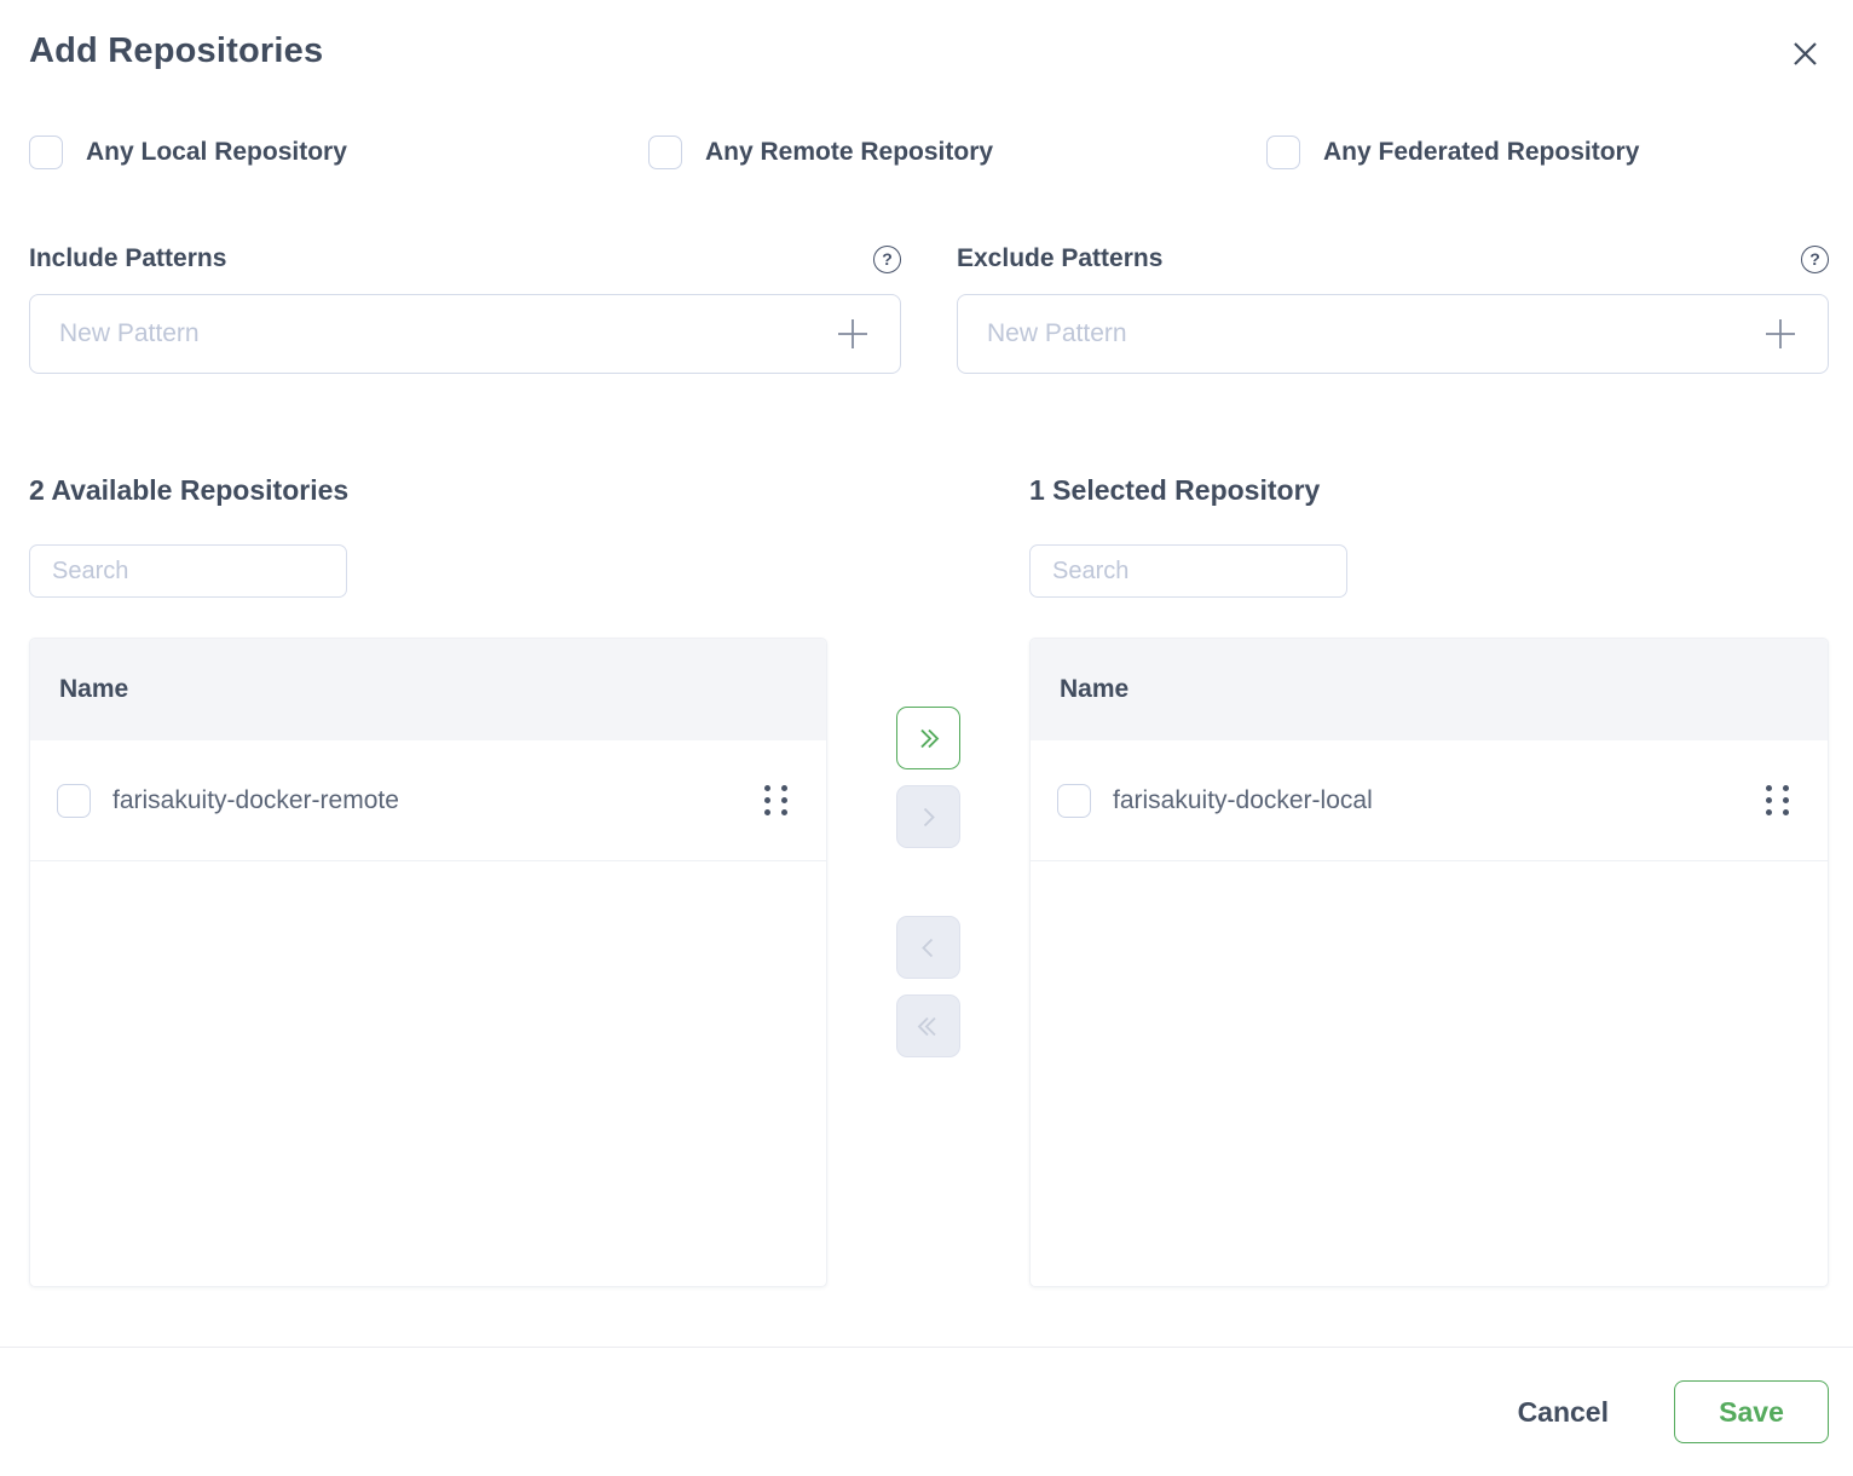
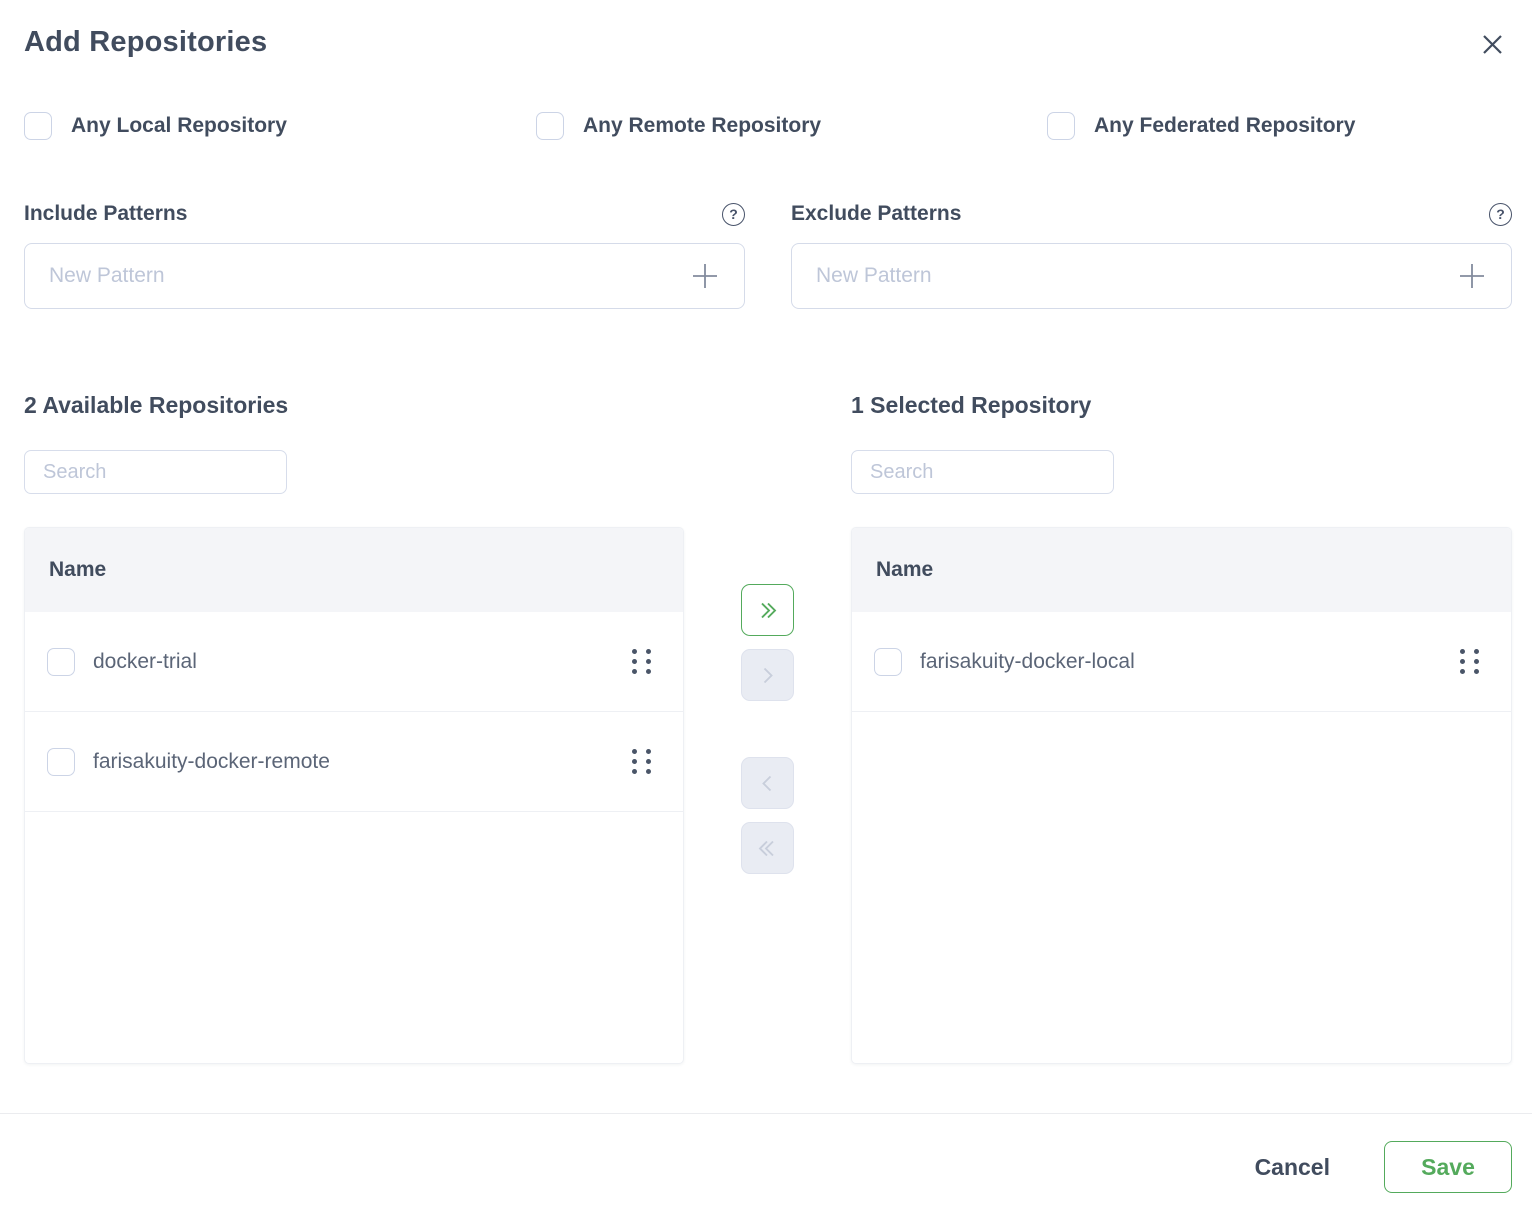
  Add Repositories
  Any Local Repository
  Any Remote Repository
  Any Federated Repository
  Include Patterns
  ?
  New Pattern
  Exclude Patterns
  ?
  New Pattern
  2 Available Repositories
  Search
  Name
+ docker-trial
  farisakuity-docker-remote
  1 Selected Repository
  Search
  Name
  farisakuity-docker-local
  Cancel
  Save
